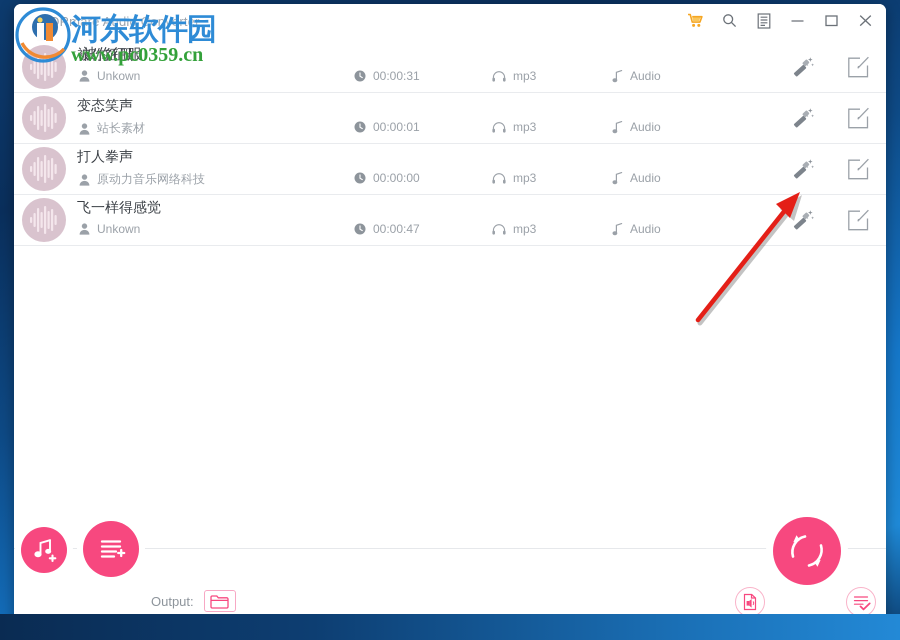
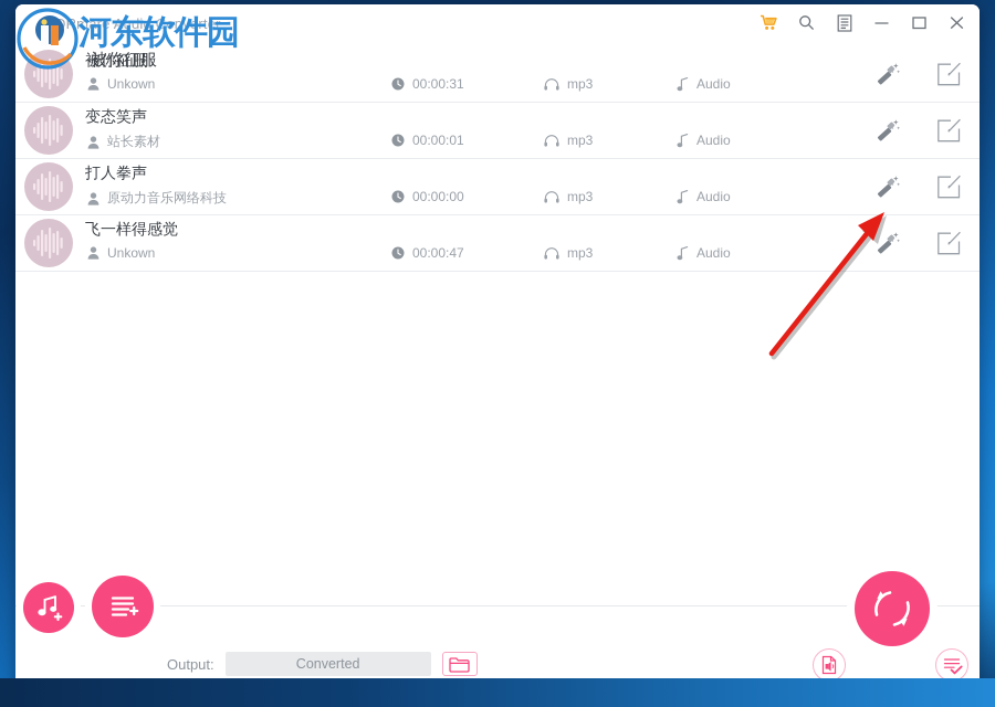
  mare Audio Converter
  被你征服
  Unkown
  00:00:31
  mp3
  Audio
  变态笑声
  站长素材
  00:00:01
  mp3
  Audio
  打人拳声
  原动力音乐网络科技
  00:00:00
  mp3
  Audio
  飞一样得感觉
  Unkown
  00:00:47
  mp3
  Audio
  Output:
+ Converted
  被你征服
  河东软件园
- www.pc0359.cn
